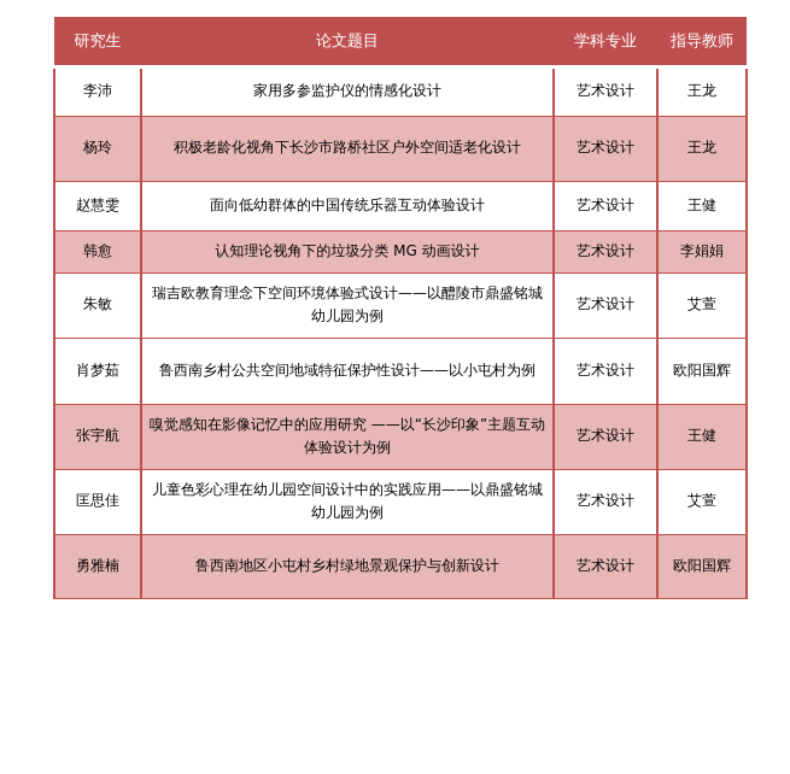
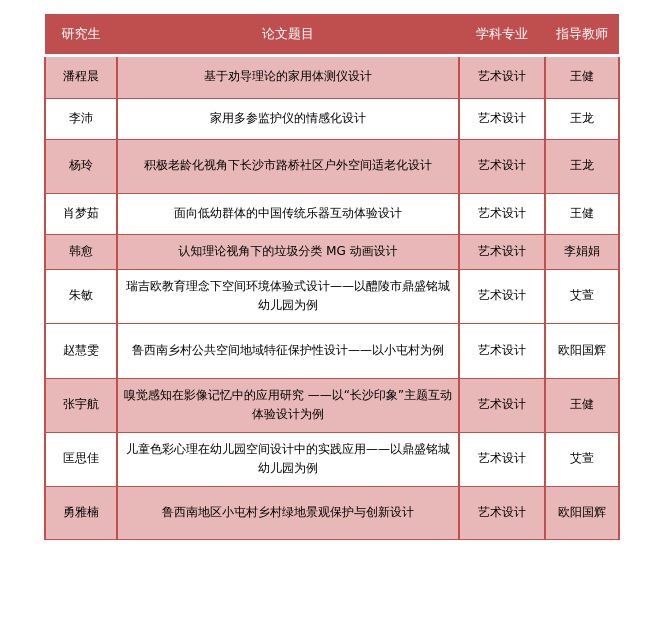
  研究生	论文题目	学科专业	指导教师
+ 潘程晨	基于劝导理论的家用体测仪设计	艺术设计	王健
  李沛	家用多参监护仪的情感化设计	艺术设计	王龙
  杨玲	积极老龄化视角下长沙市路桥社区户外空间适老化设计	艺术设计	王龙
- 赵慧雯	面向低幼群体的中国传统乐器互动体验设计	艺术设计	王健
+ 肖梦茹	面向低幼群体的中国传统乐器互动体验设计	艺术设计	王健
  韩愈	认知理论视角下的垃圾分类 MG 动画设计	艺术设计	李娟娟
  朱敏	瑞吉欧教育理念下空间环境体验式设计——以醴陵市鼎盛铭城幼儿园为例	艺术设计	艾萱
- 肖梦茹	鲁西南乡村公共空间地域特征保护性设计——以小屯村为例	艺术设计	欧阳国辉
+ 赵慧雯	鲁西南乡村公共空间地域特征保护性设计——以小屯村为例	艺术设计	欧阳国辉
  张宇航	嗅觉感知在影像记忆中的应用研究 ——以“长沙印象”主题互动体验设计为例	艺术设计	王健
  匡思佳	儿童色彩心理在幼儿园空间设计中的实践应用——以鼎盛铭城幼儿园为例	艺术设计	艾萱
  勇雅楠	鲁西南地区小屯村乡村绿地景观保护与创新设计	艺术设计	欧阳国辉
